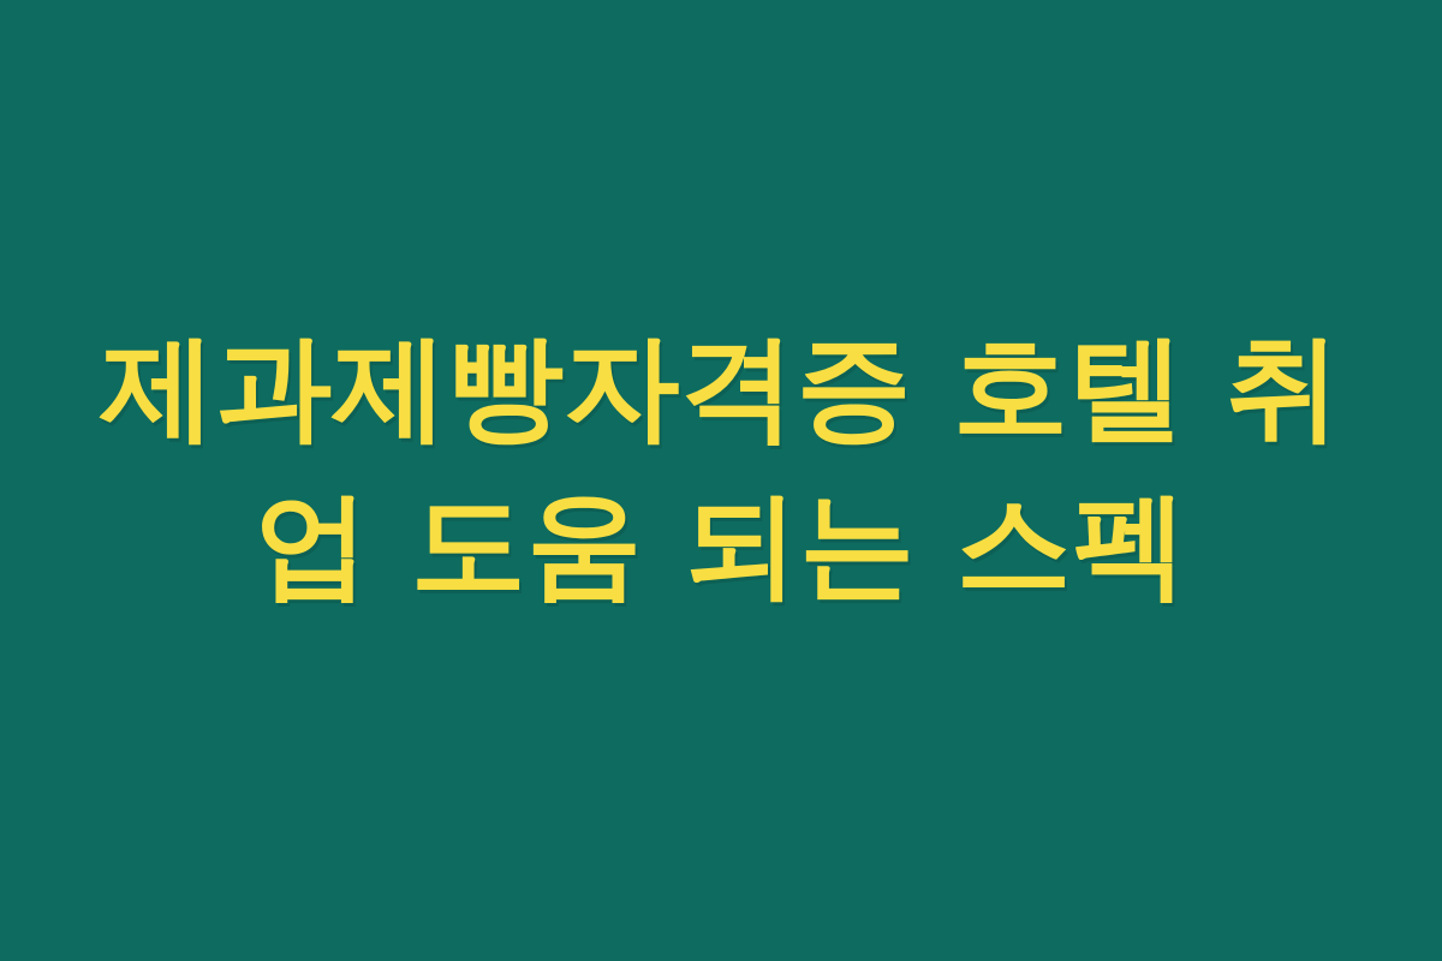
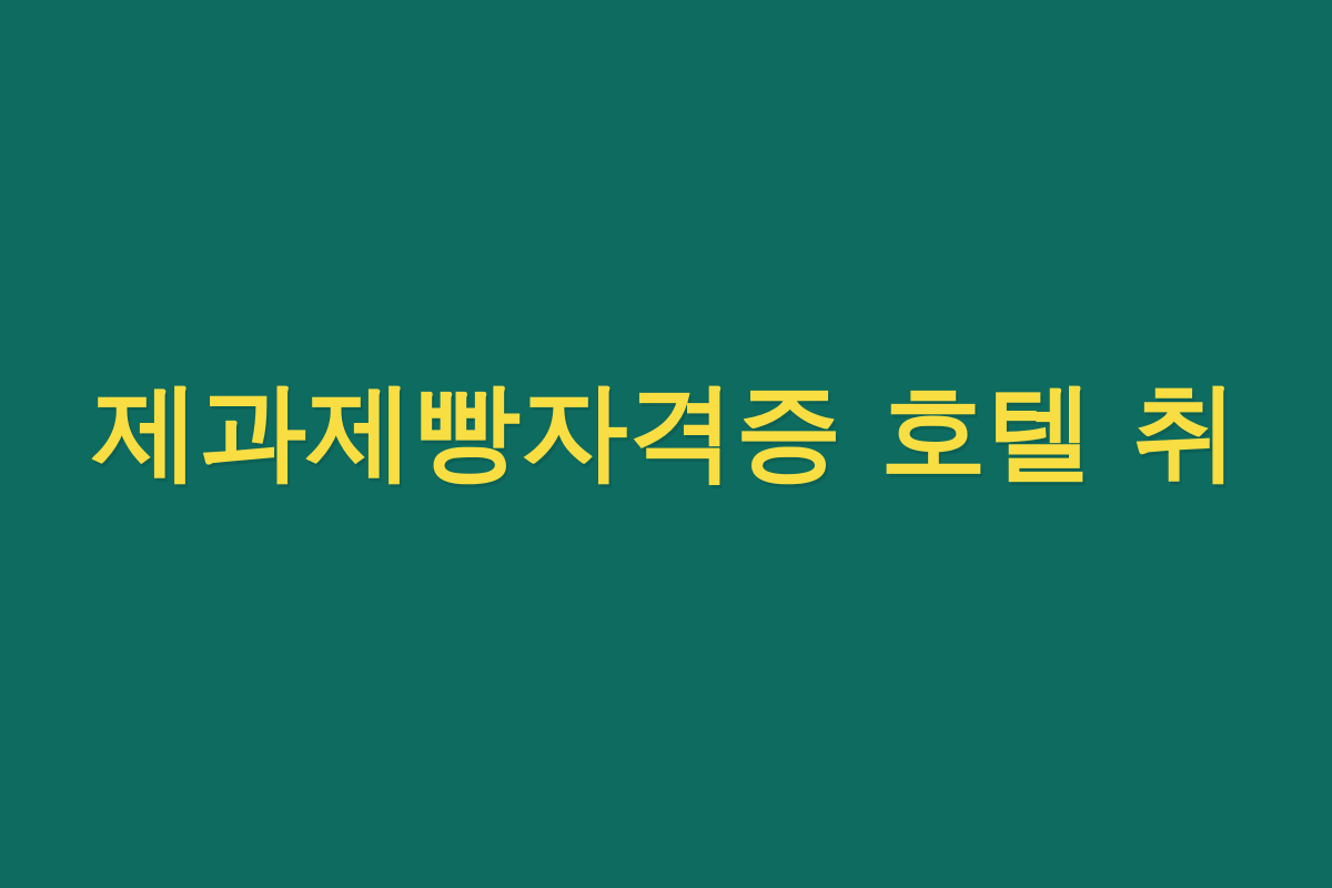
  제과제빵자격증 호텔 취
- 업 도움 되는 스펙
